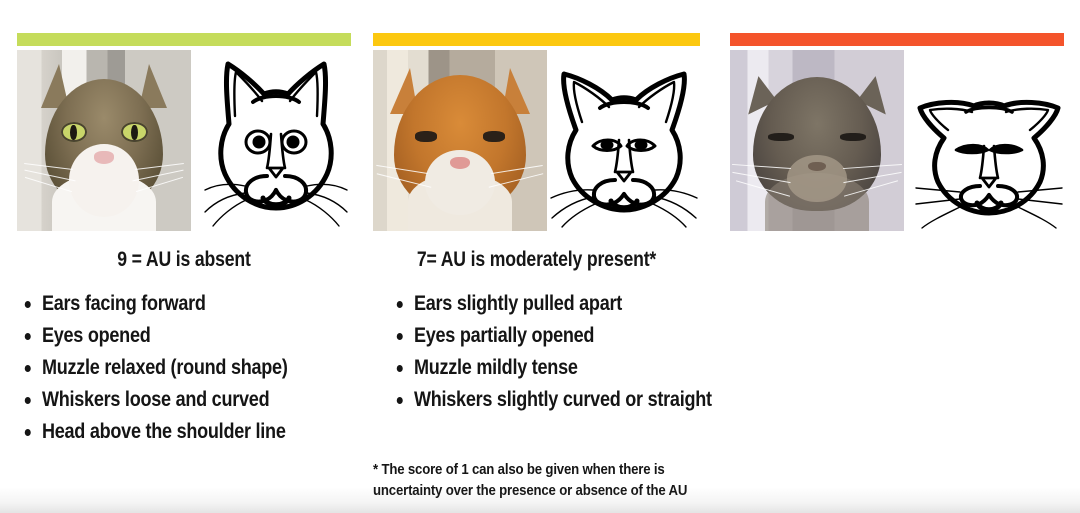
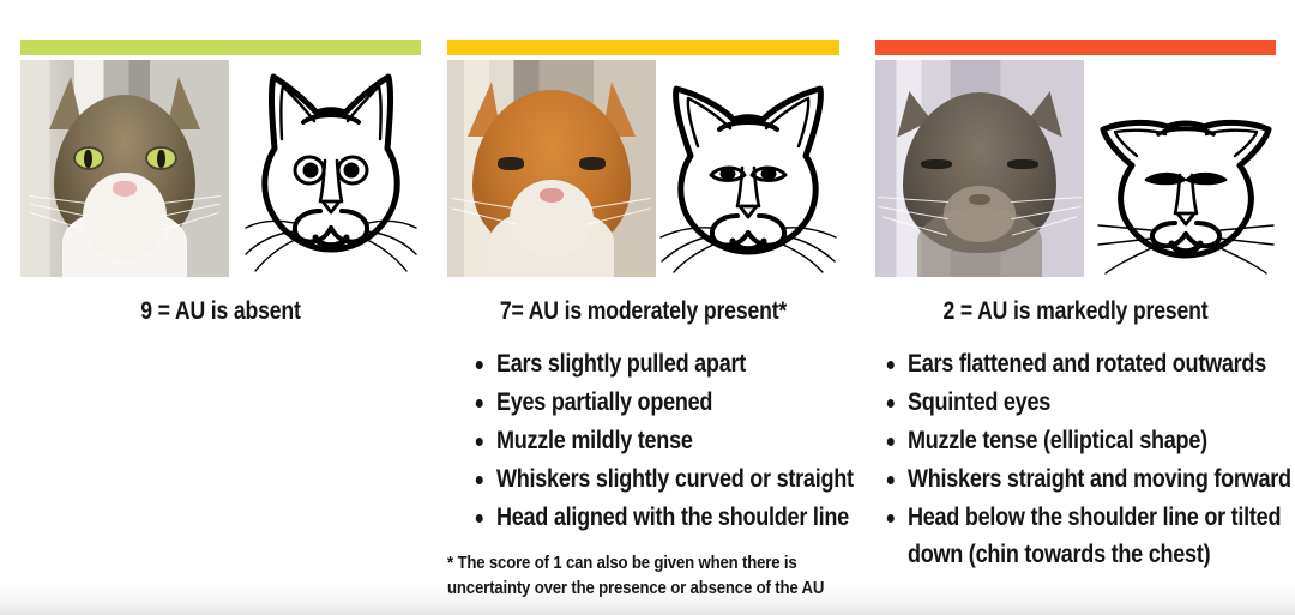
  9 = AU is absent
- Ears facing forward
- Eyes opened
- Muzzle relaxed (round shape)
- Whiskers loose and curved
- Head above the shoulder line
  7= AU is moderately present*
  Ears slightly pulled apart
  Eyes partially opened
  Muzzle mildly tense
  Whiskers slightly curved or straight
+ Head aligned with the shoulder line
+ 2 = AU is markedly present
+ Ears flattened and rotated outwards
+ Squinted eyes
+ Muzzle tense (elliptical shape)
+ Whiskers straight and moving forward
+ Head below the shoulder line or tilted down (chin towards the chest)
